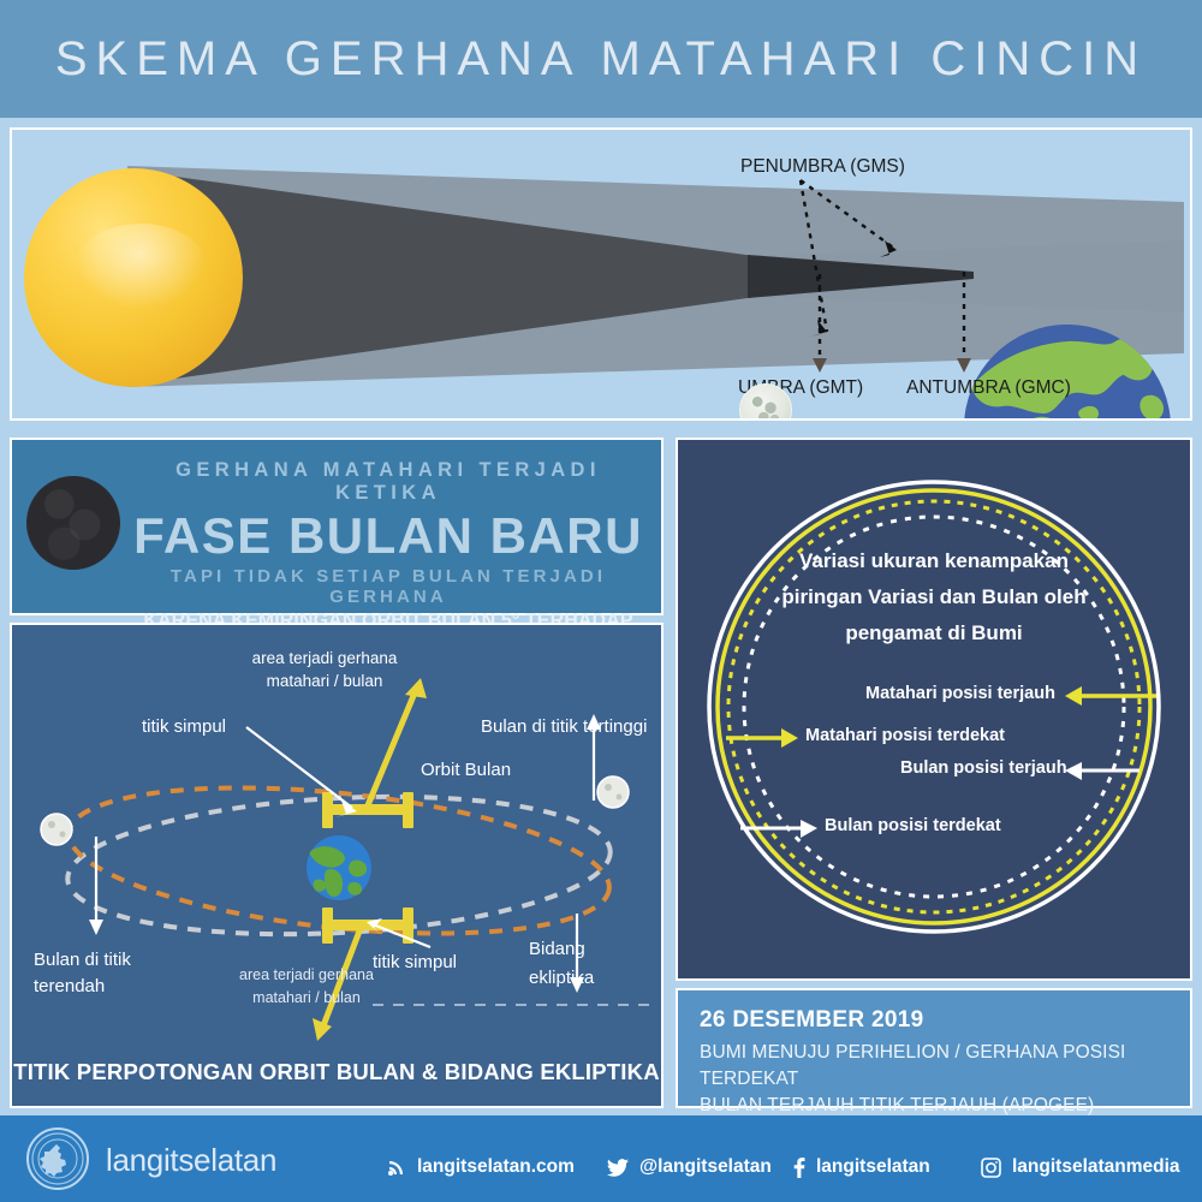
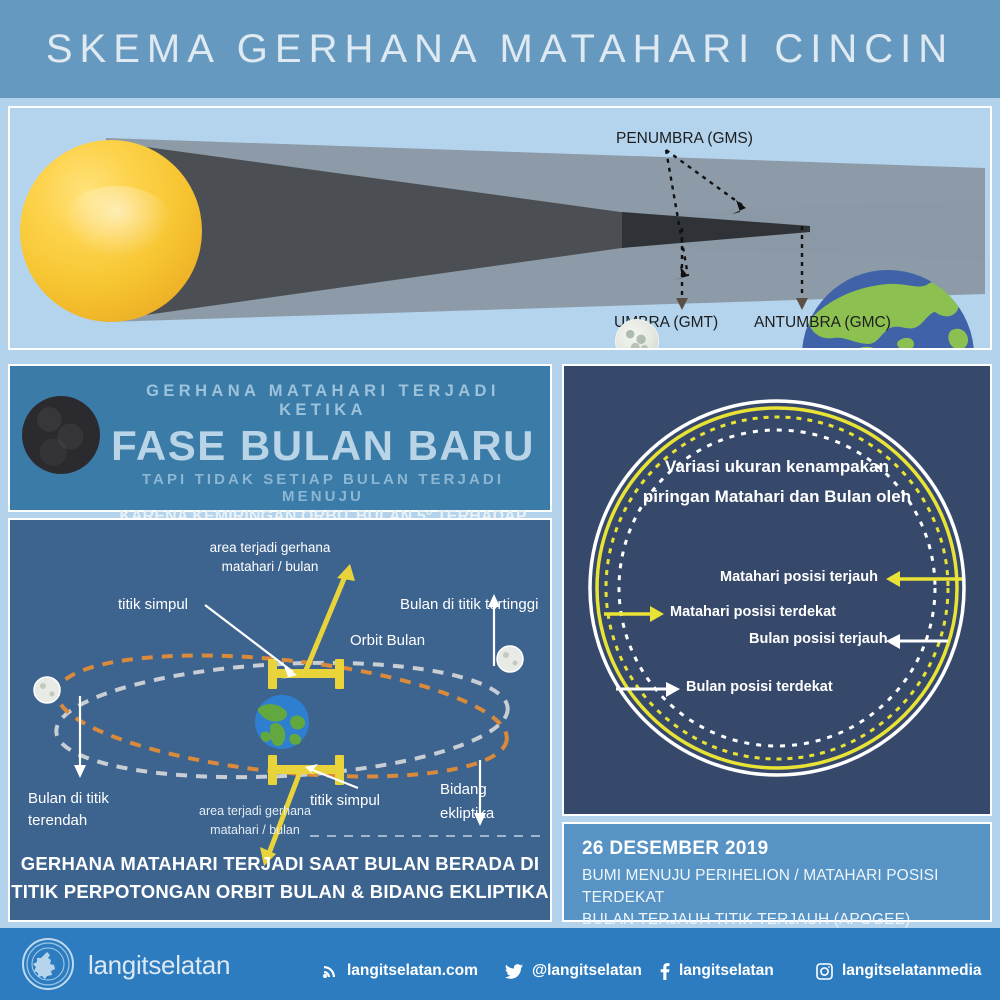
  SKEMA GERHANA MATAHARI CINCIN
  PENUMBRA (GMS)
  URA (GMT)
  ANTUMBRA (GMC)
  GERHANA MATAHARI TERJADI KETIKA
  FASE BULAN BARU
- TAPI TIDAK SETIAP BULAN TERJADI GERHANA
+ TAPI TIDAK SETIAP BULAN TERJADI MENUJU
  KARENA KEMIRINGAN ORBIT BULAN 5° TERHADAP
  area terjadi gerhana
  matahari / bulan
  titik simpul
  Bulan di titik tertinggi
  Orbit Bulan
  Bulan di titik
  terendah
  area terjadi gerhana
  matahari / bulan
  titik simpul
  Bidang
  ekliptika
+ GERHANA MATAHARI TERJADI SAAT BULAN BERADA DI
  TITIK PERPOTONGAN ORBIT BULAN & BIDANG EKLIPTIKA
  Variasi ukuran kenampakan
- piringan Variasi dan Bulan oleh
+ piringan Matahari dan Bulan oleh
- pengamat di Bumi
  Matahari posisi terjauh
  Matahari posisi terdekat
  Bulan posisi terjauh
  Bulan posisi terdekat
  26 DESEMBER 2019
- BUMI MENUJU PERIHELION / GERHANA POSISI TERDEKAT
+ BUMI MENUJU PERIHELION / MATAHARI POSISI TERDEKAT
  BULAN TERJAUH TITIK TERJAUH (APOGEE)
  langitselatan
  langitselatan.com
  @langitselatan
  langitselatan
  langitselatanmedia
